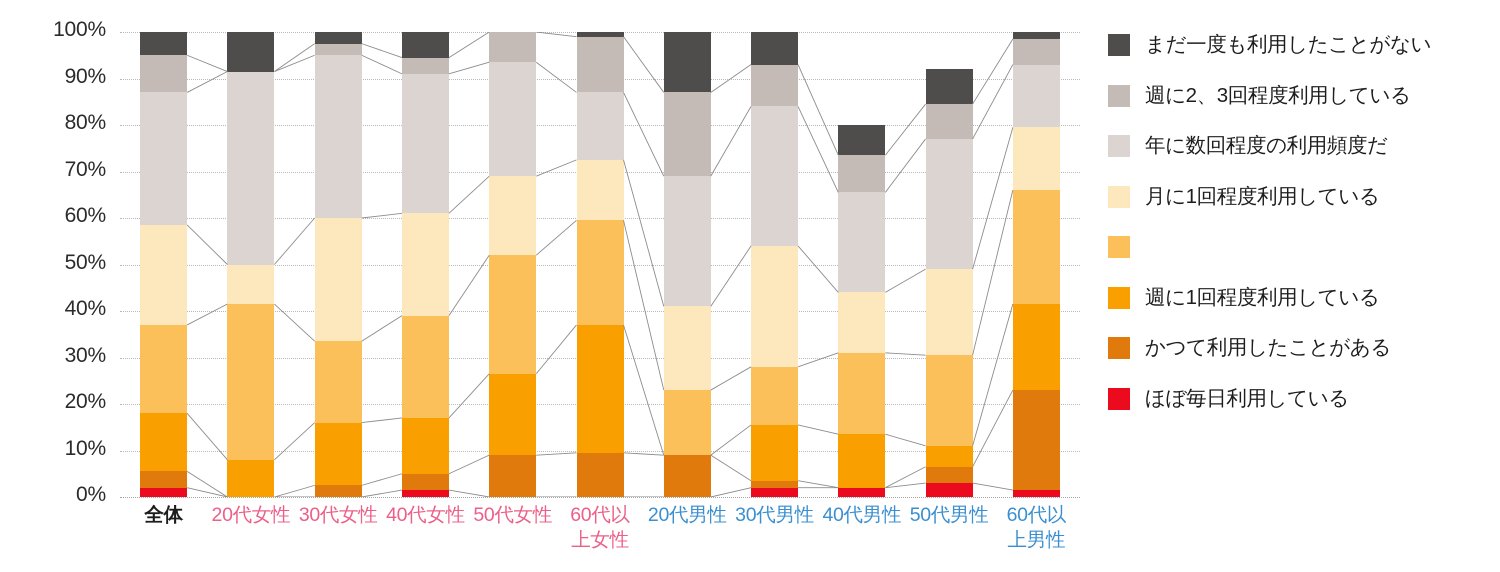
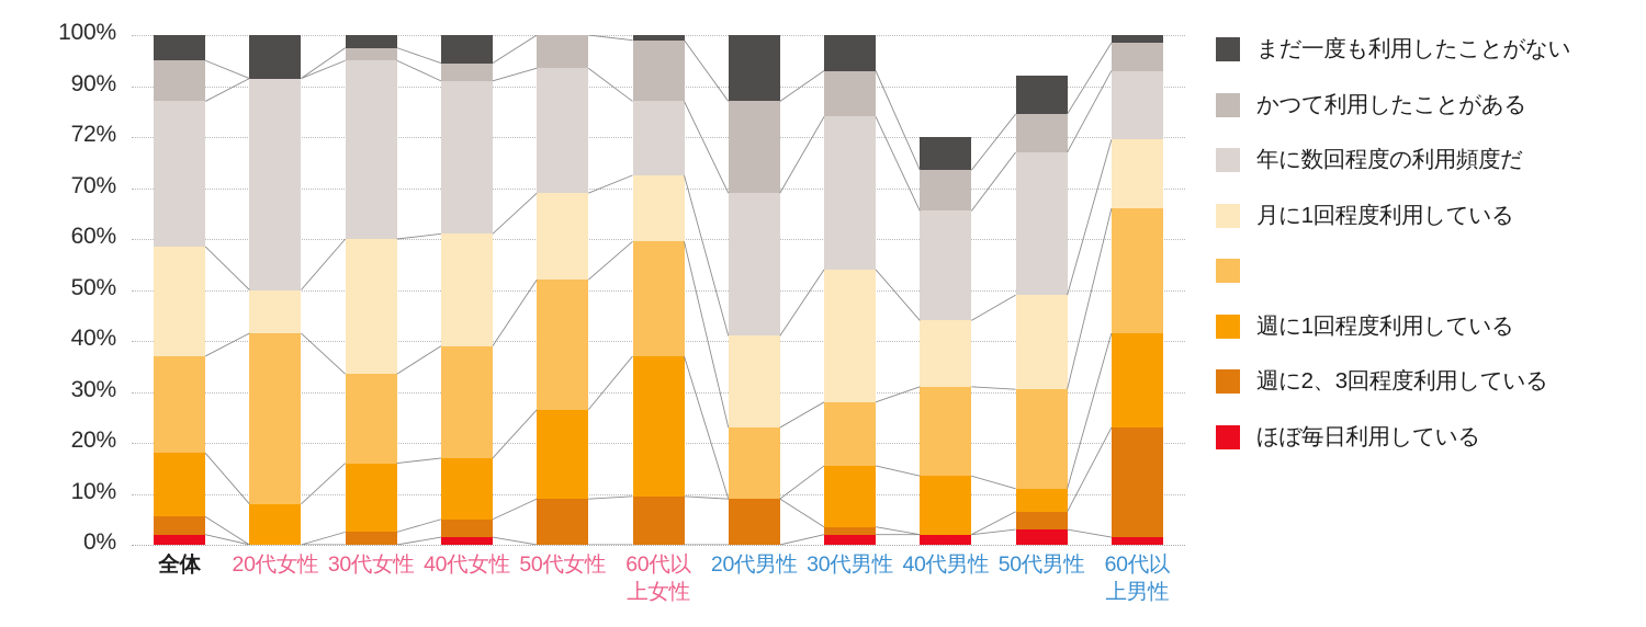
  0%
  10%
  20%
  30%
  40%
  50%
  60%
  70%
- 80%
+ 72%
  90%
  100%
  全体
  20代女性
  30代女性
  40代女性
  50代女性
  60代以
  上女性
  20代男性
  30代男性
  40代男性
  50代男性
  60代以
  上男性
  まだ一度も利用したことがない
- 週に2、3回程度利用している
+ かつて利用したことがある
  年に数回程度の利用頻度だ
  月に1回程度利用している
  週に1回程度利用している
- かつて利用したことがある
+ 週に2、3回程度利用している
  ほぼ毎日利用している
